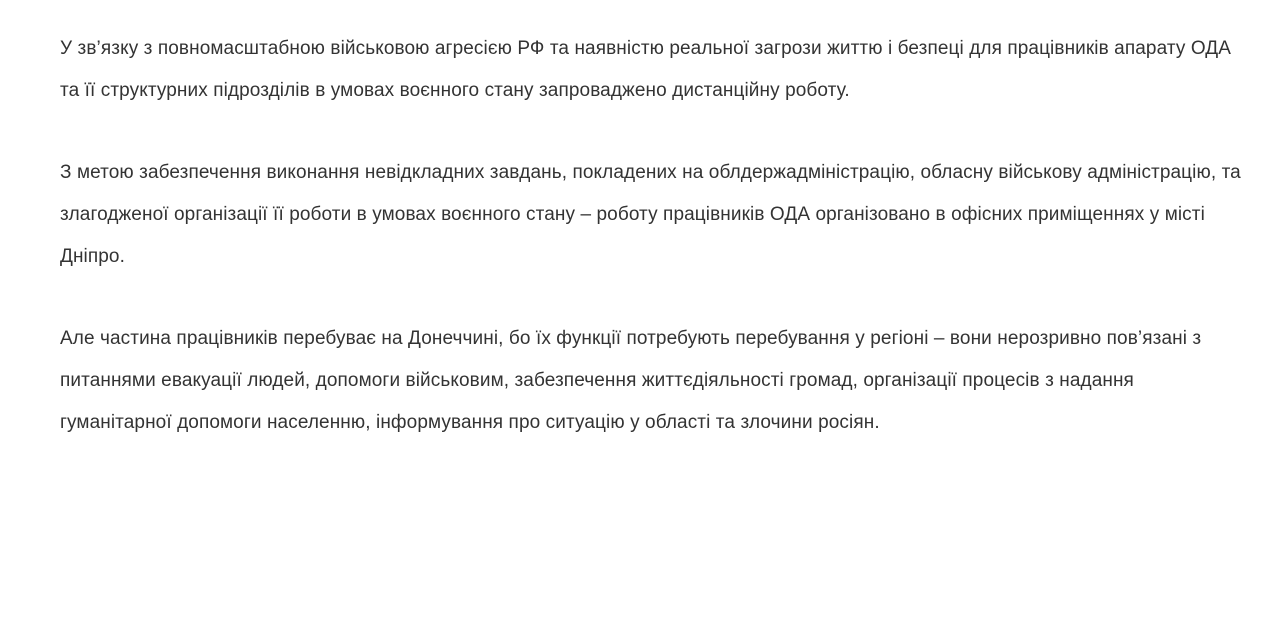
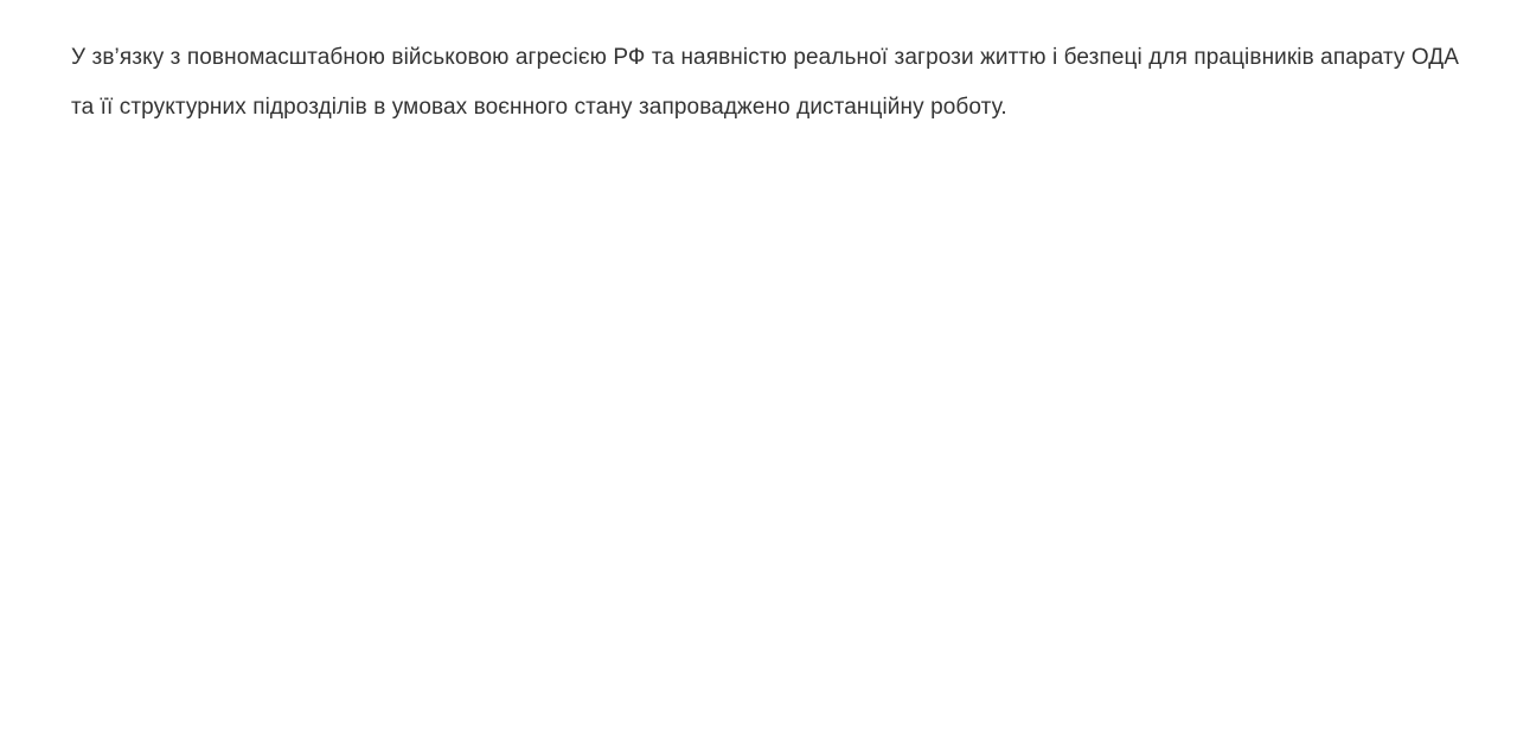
  У зв’язку з повномасштабною військовою агресією РФ та наявністю реальної загрози життю і безпеці для працівників апарату ОДА та її структурних підрозділів в умовах воєнного стану запроваджено дистанційну роботу.
- З метою забезпечення виконання невідкладних завдань, покладених на облдержадміністрацію, обласну військову адміністрацію, та злагодженої організації її роботи в умовах воєнного стану – роботу працівників ОДА організовано в офісних приміщеннях у місті Дніпро.
- Але частина працівників перебуває на Донеччині, бо їх функції потребують перебування у регіоні – вони нерозривно пов’язані з питаннями евакуації людей, допомоги військовим, забезпечення життєдіяльності громад, організації процесів з надання гуманітарної допомоги населенню, інформування про ситуацію у області та злочини росіян.
